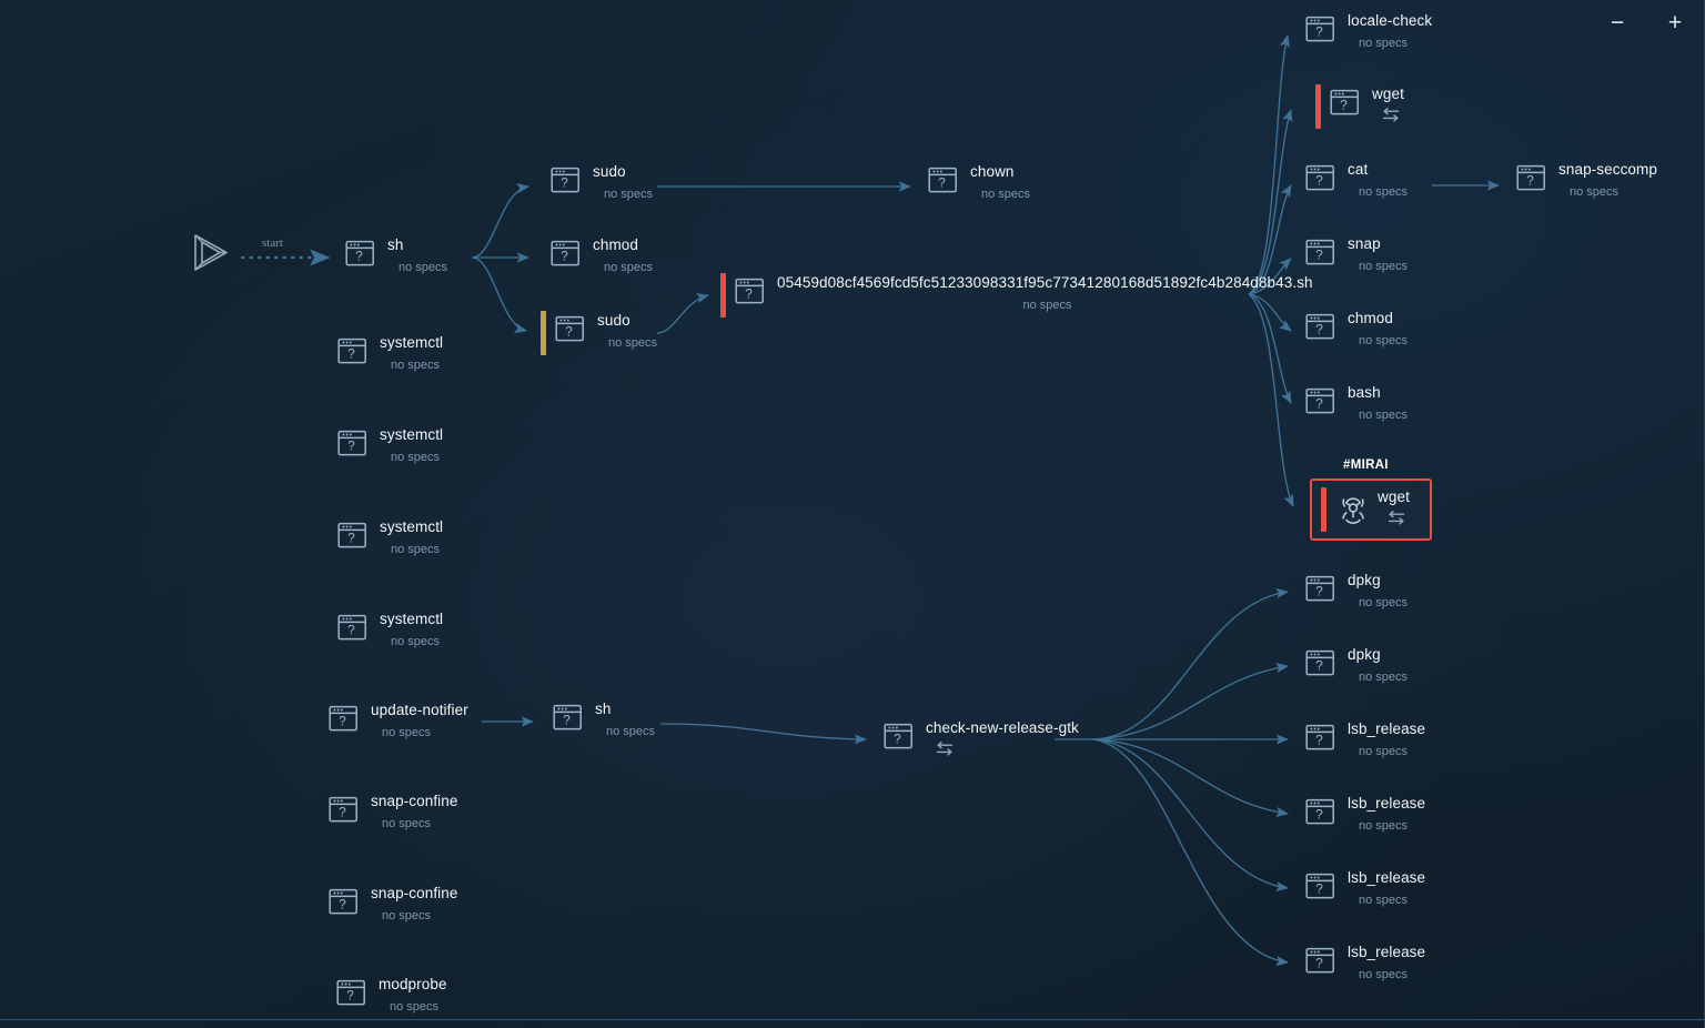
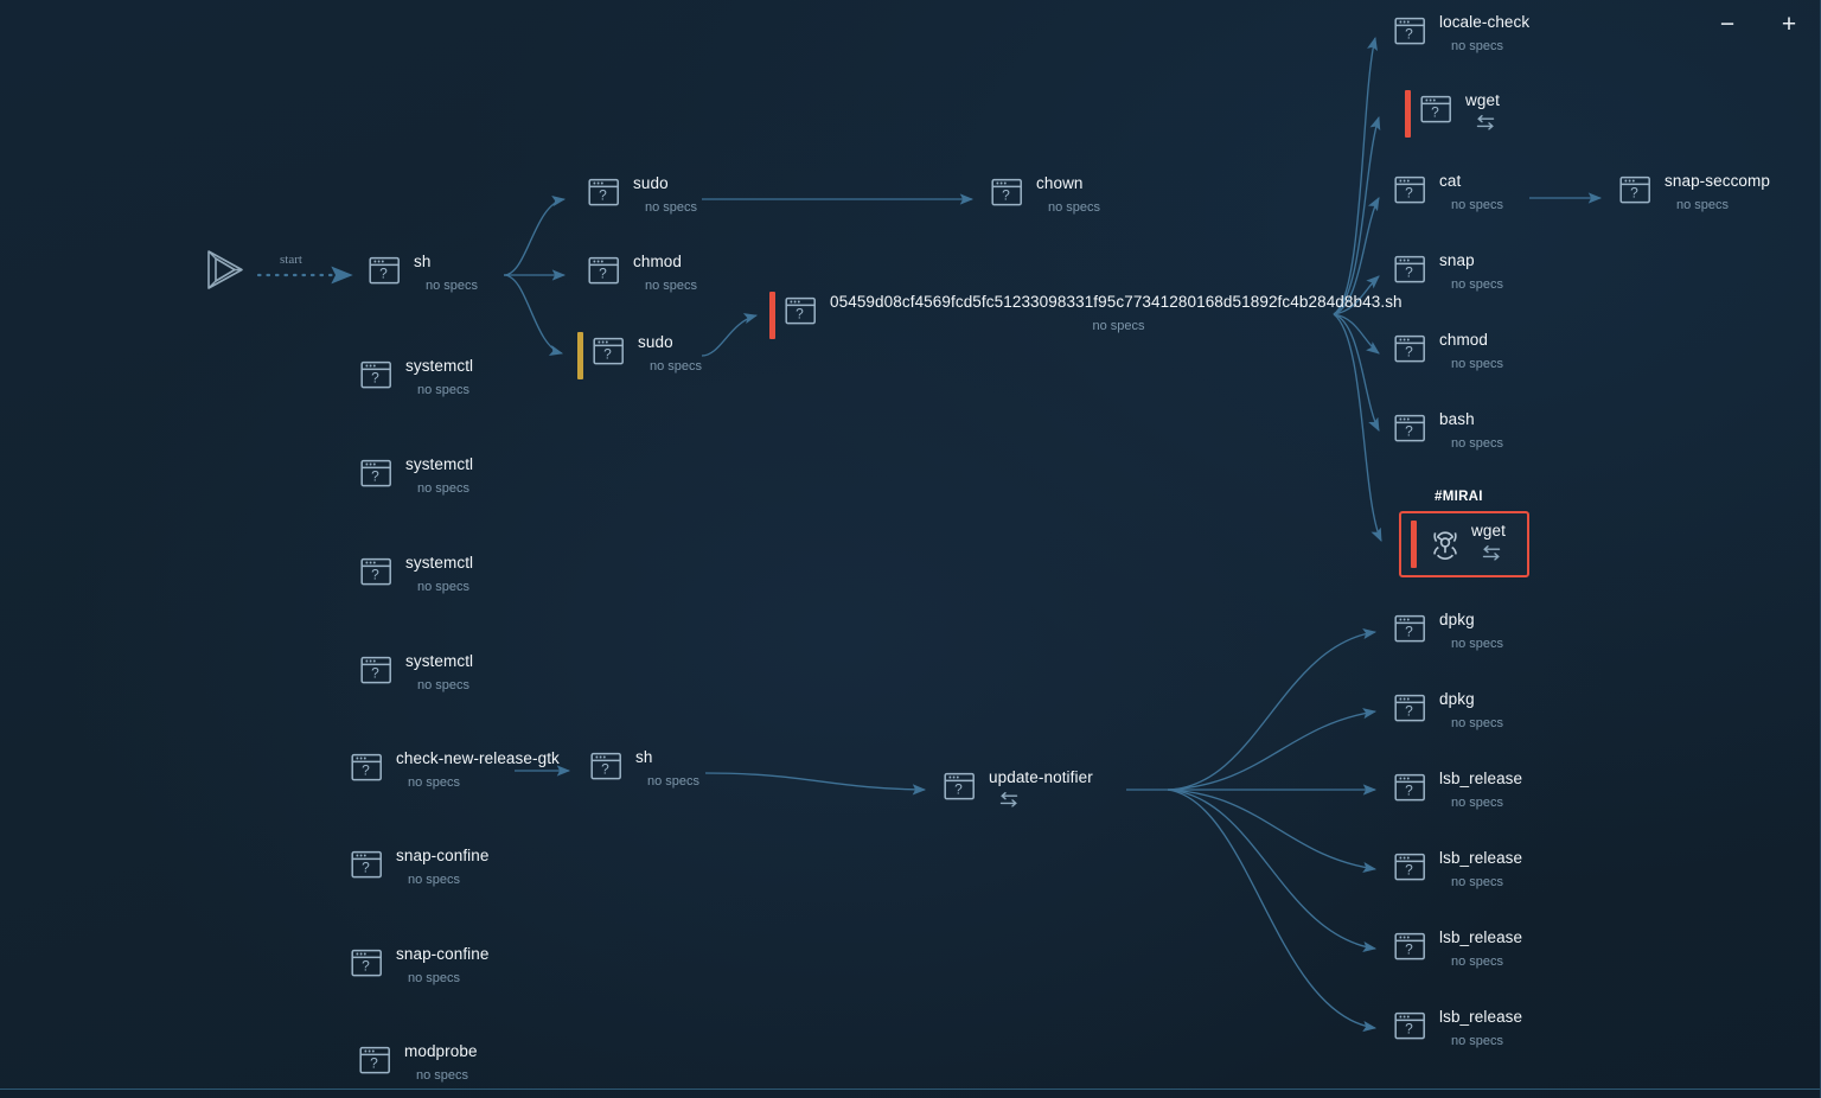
  start
  ?
  sh
  no specs
  ?
  systemctl
  no specs
  ?
  systemctl
  no specs
  ?
  systemctl
  no specs
  ?
  systemctl
  no specs
  ?
- update-notifier
+ check-new-release-gtk
  no specs
  ?
  snap-confine
  no specs
  ?
  snap-confine
  no specs
  ?
  modprobe
  no specs
  ?
  sudo
  no specs
  ?
  chmod
  no specs
  ?
  sudo
  no specs
  ?
  sh
  no specs
  ?
  chown
  no specs
  ?
  05459d08cf4569fcd5fc51233098331f95c77341280168d51892fc4b284d8b43.sh
  no specs
  ?
- check-new-release-gtk
+ update-notifier
  ?
  locale-check
  no specs
  ?
  wget
  ?
  cat
  no specs
  ?
  snap
  no specs
  ?
  chmod
  no specs
  ?
  bash
  no specs
  #MIRAI
  wget
  ?
  snap-seccomp
  no specs
  ?
  dpkg
  no specs
  ?
  dpkg
  no specs
  ?
  lsb_release
  no specs
  ?
  lsb_release
  no specs
  ?
  lsb_release
  no specs
  ?
  lsb_release
  no specs
  −
  +
